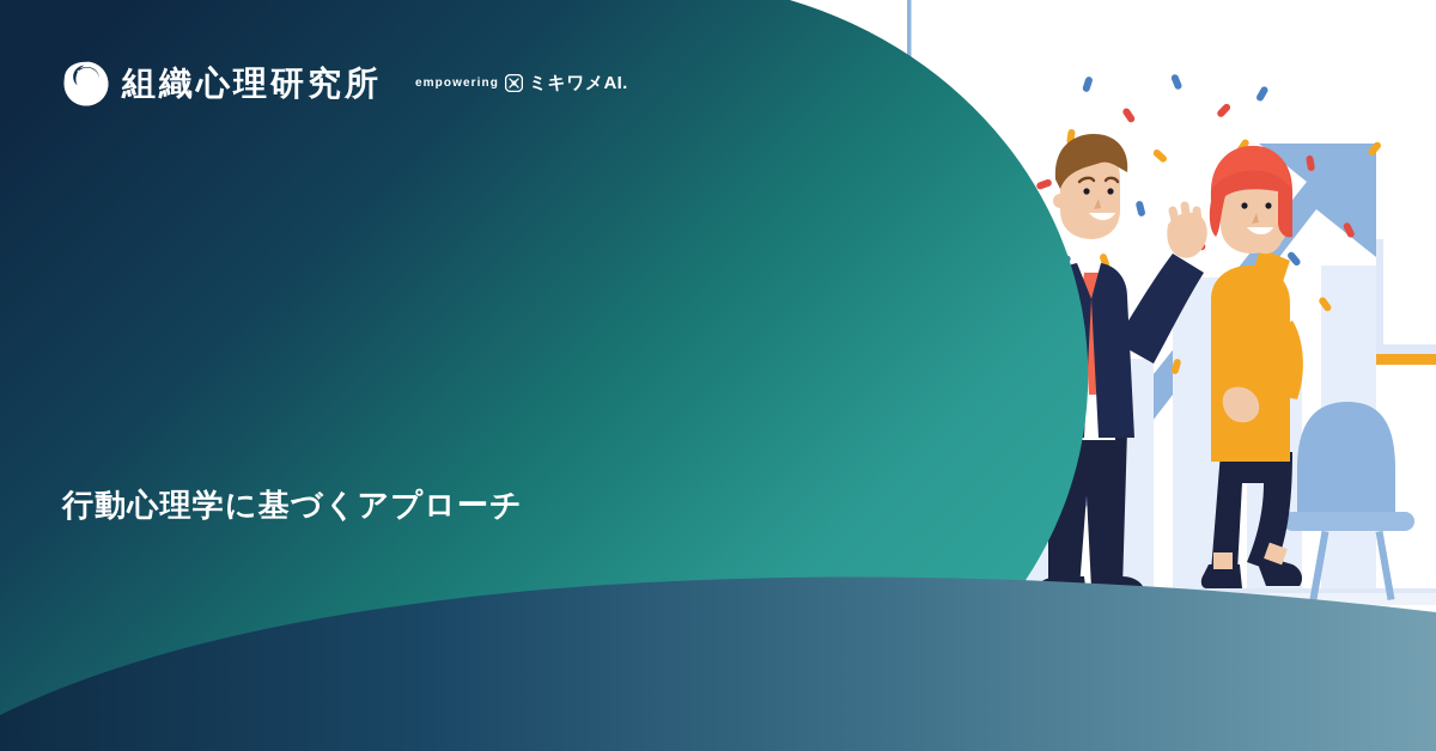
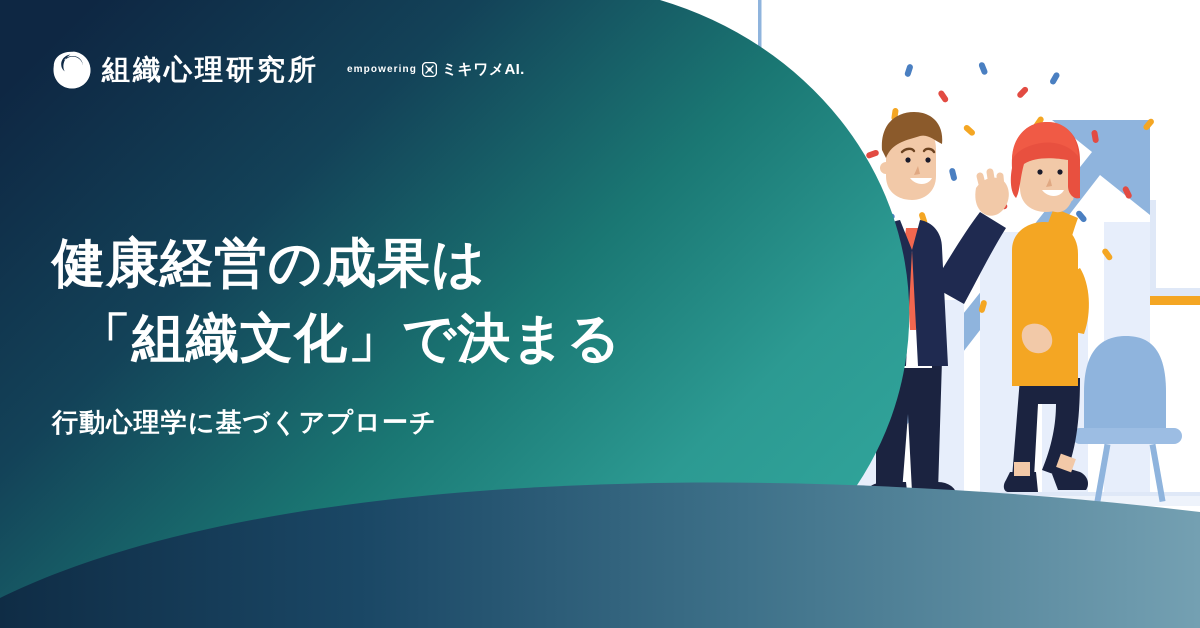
  組織心理研究所
  empowering
  ミキワメAI.
+ 健康経営の成果は
+ 「組織文化」で決まる
  行動心理学に基づくアプローチ
